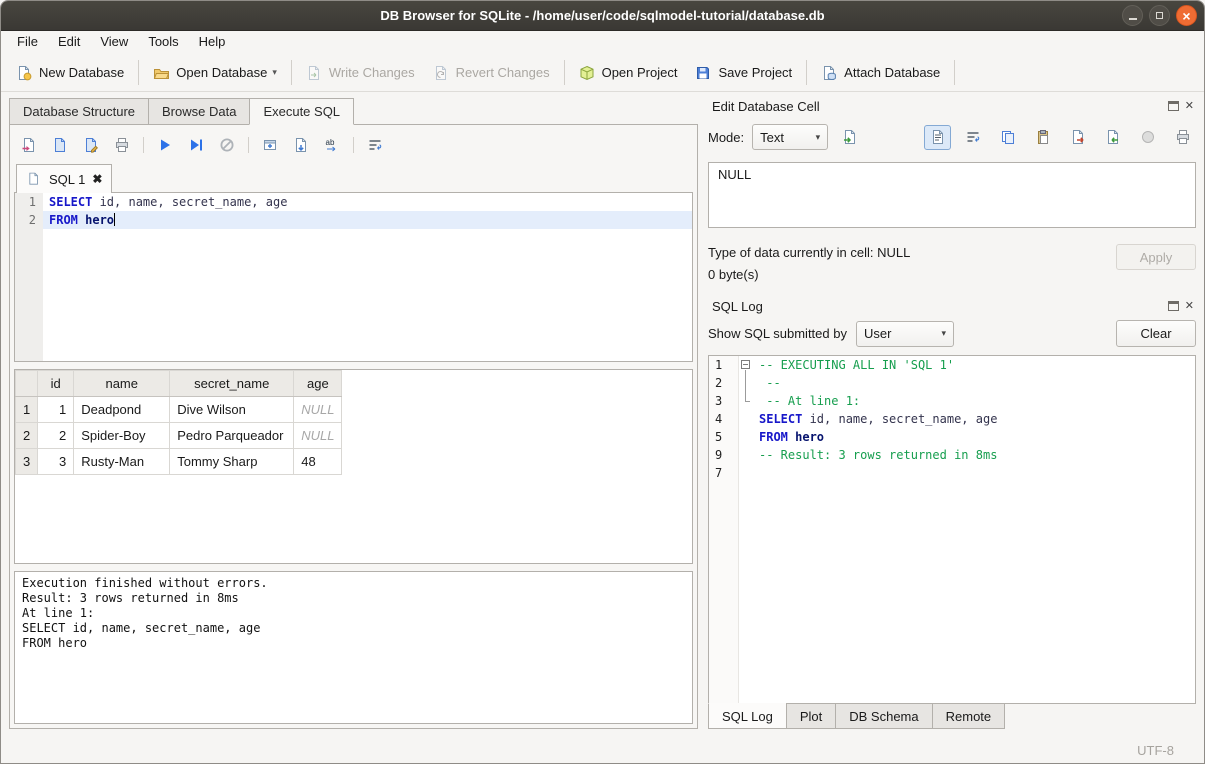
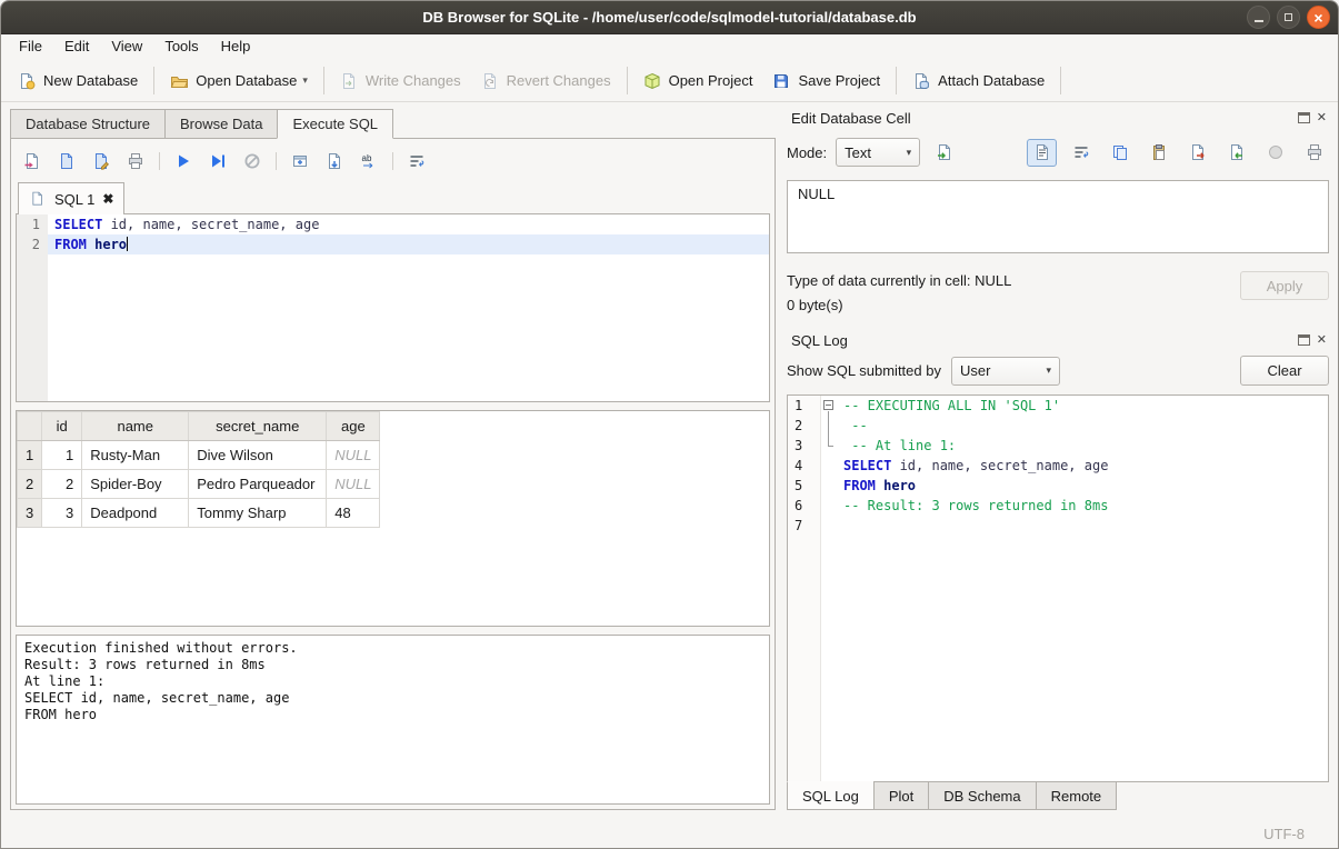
  DB Browser for SQLite - /home/user/code/sqlmodel-tutorial/database.db
  ×
  File
  Edit
  View
  Tools
  Help
  New Database
  Open Database
  ▾
  Write Changes
  Revert Changes
  Open Project
  Save Project
  Attach Database
  Database Structure
  Browse Data
  Execute SQL
  ab
  SQL 1
  ✖
  1
  2
  SELECT id, name, secret_name, age
  FROM hero
  	id	name	secret_name	age
- 1	1	Deadpond	Dive Wilson	NULL
+ 1	1	Rusty-Man	Dive Wilson	NULL
  2	2	Spider-Boy	Pedro Parqueador	NULL
- 3	3	Rusty-Man	Tommy Sharp	48
+ 3	3	Deadpond	Tommy Sharp	48
  Execution finished without errors.
  Result: 3 rows returned in 8ms
  At line 1:
  SELECT id, name, secret_name, age
  FROM hero
  Edit Database Cell
  ✕
  Mode:
  Text
  ▾
  NULL
  Type of data currently in cell: NULL
  0 byte(s)
  Apply
  SQL Log
  ✕
  Show SQL submitted by
  User
  ▾
  Clear
  1
  2
  3
  4
  5
- 9
+ 6
  7
  -- EXECUTING ALL IN 'SQL 1'
  --
  -- At line 1:
  SELECT id, name, secret_name, age
  FROM hero
  -- Result: 3 rows returned in 8ms
  SQL Log
  Plot
  DB Schema
  Remote
  UTF-8
